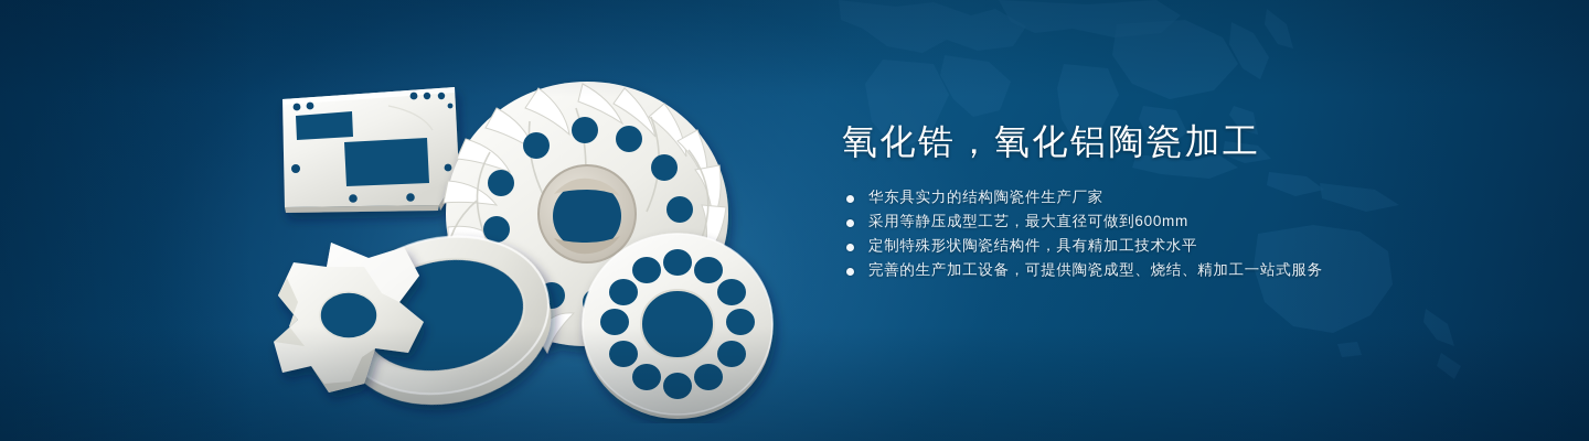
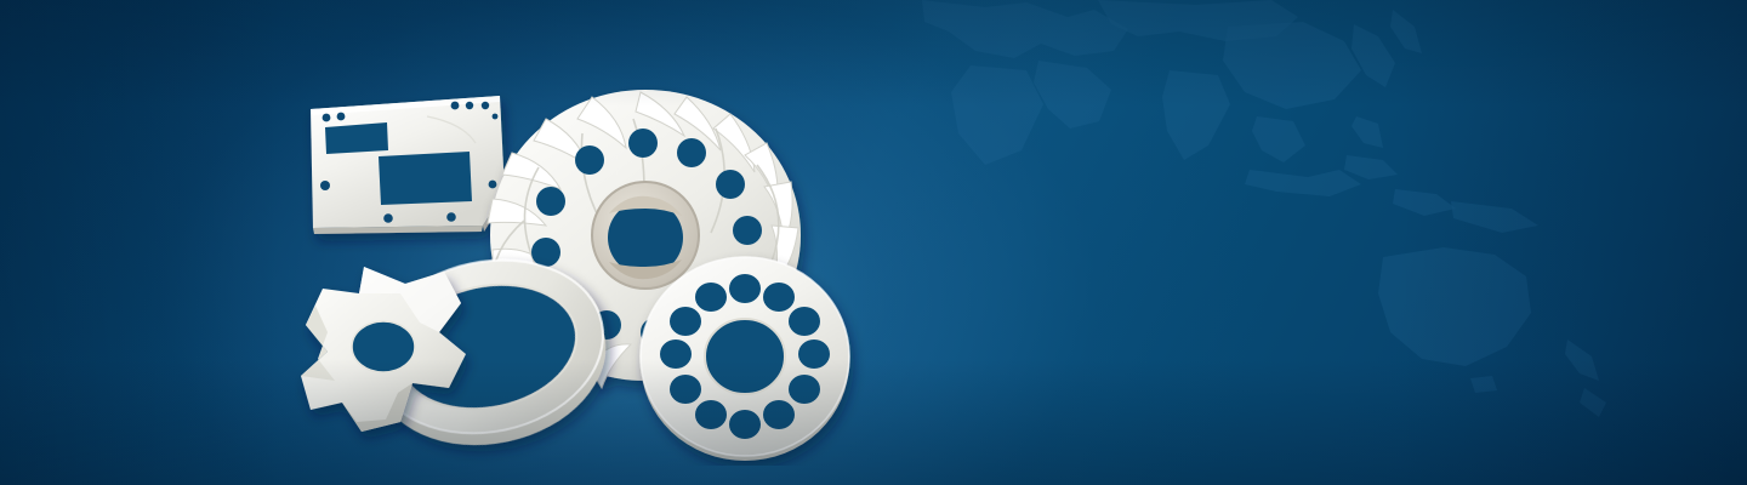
- 氧化锆，氧化铝陶瓷加工
- 华东具实力的结构陶瓷件生产厂家
- 采用等静压成型工艺，最大直径可做到600mm
- 定制特殊形状陶瓷结构件，具有精加工技术水平
- 完善的生产加工设备，可提供陶瓷成型、烧结、精加工一站式服务
